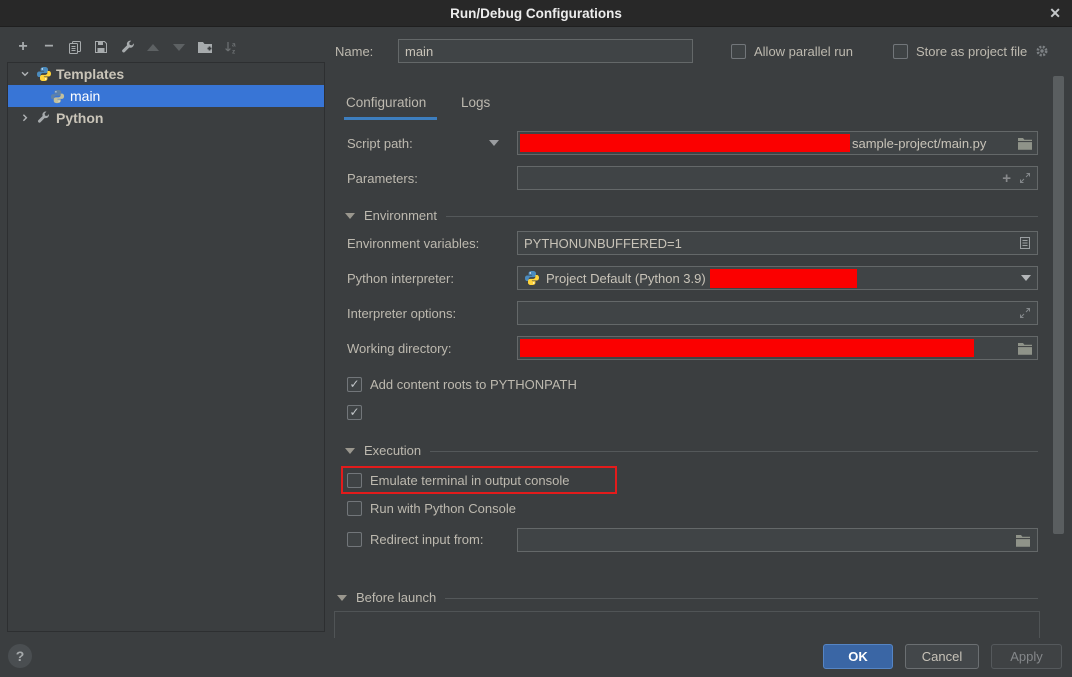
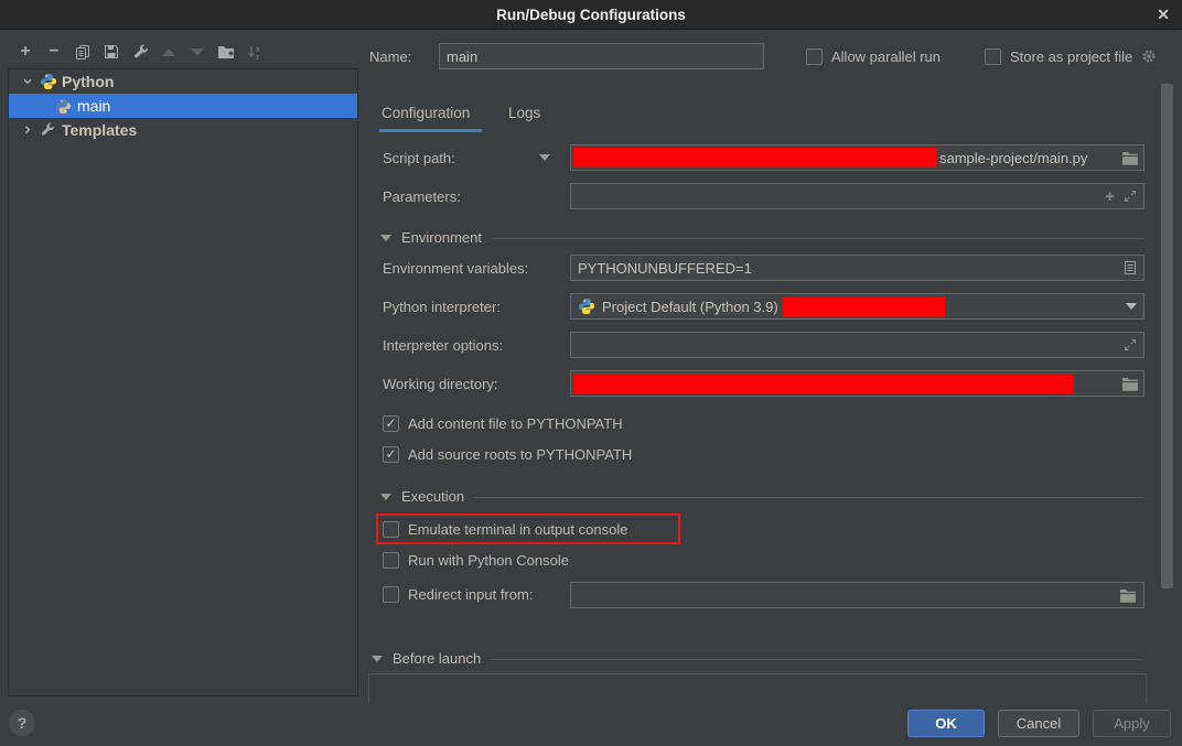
  Run/Debug Configurations
  ✕
  +
  −
- Templates
+ Python
  main
- Python
+ Templates
  Name:
  main
  Allow parallel run
  Store as project file
  Configuration
  Logs
  Script path:
  sample-project/main.py
  Parameters:
  +
  Environment
  Environment variables:
  PYTHONUNBUFFERED=1
  Python interpreter:
  Project Default (Python 3.9)
  Interpreter options:
  Working directory:
- Add content roots to PYTHONPATH
+ Add content file to PYTHONPATH
+ Add source roots to PYTHONPATH
  Execution
  Emulate terminal in output console
  Run with Python Console
  Redirect input from:
  Before launch
  ?
  OK
  Cancel
  Apply
